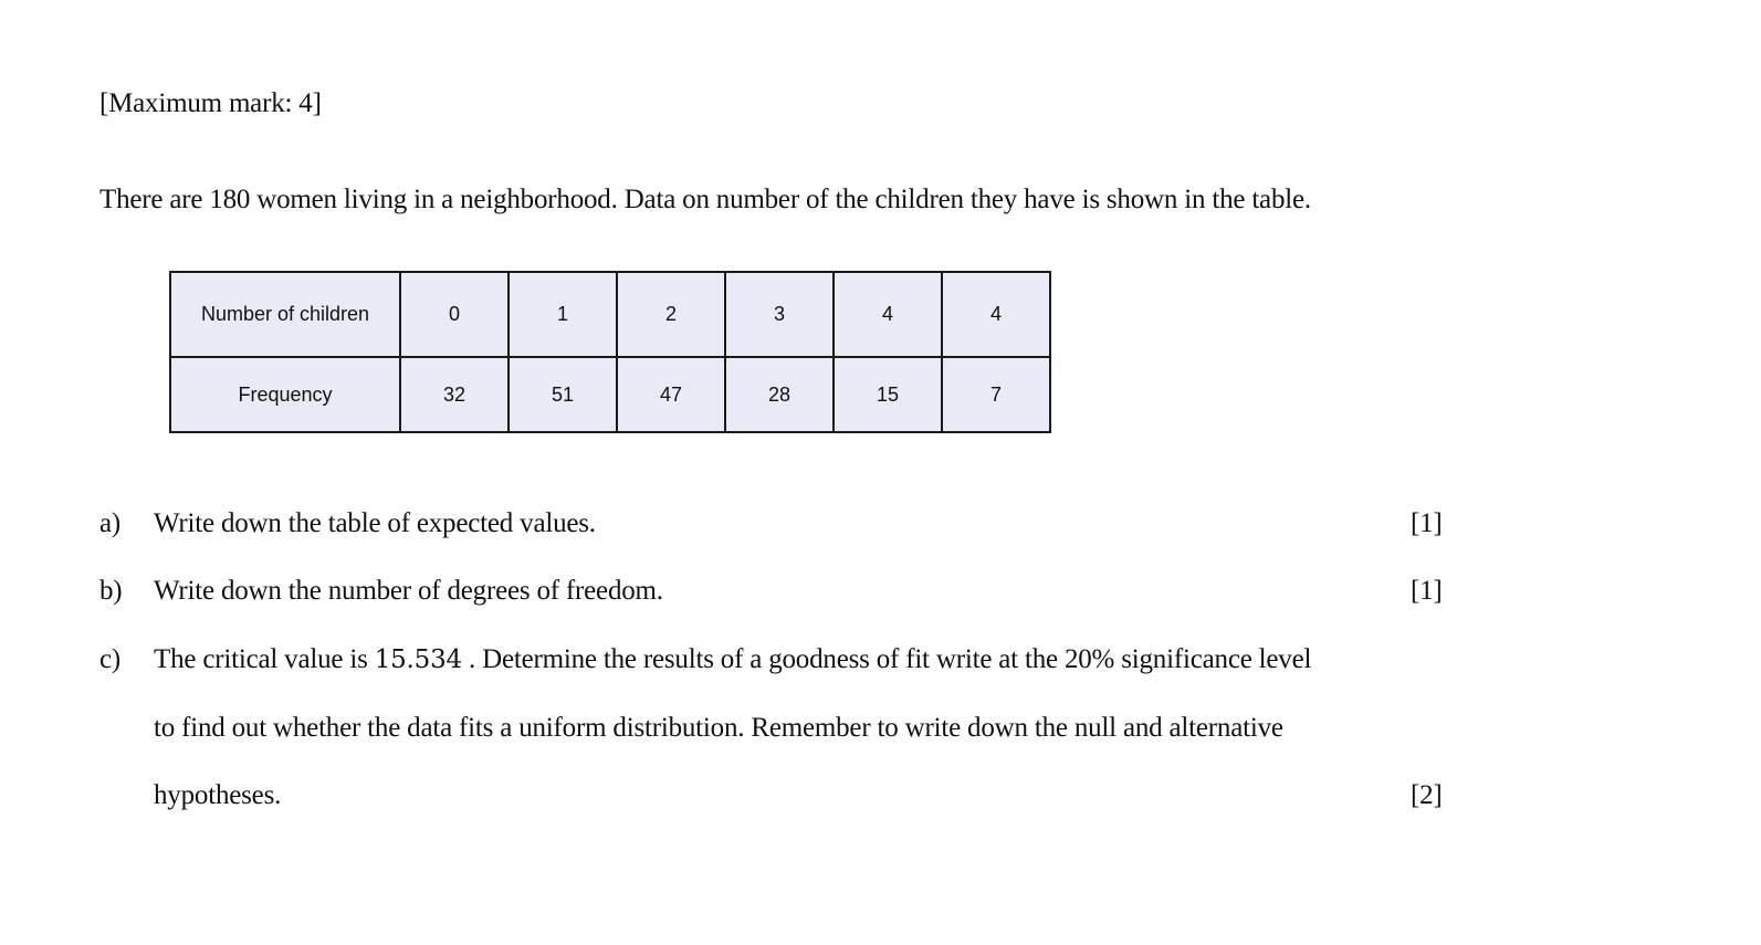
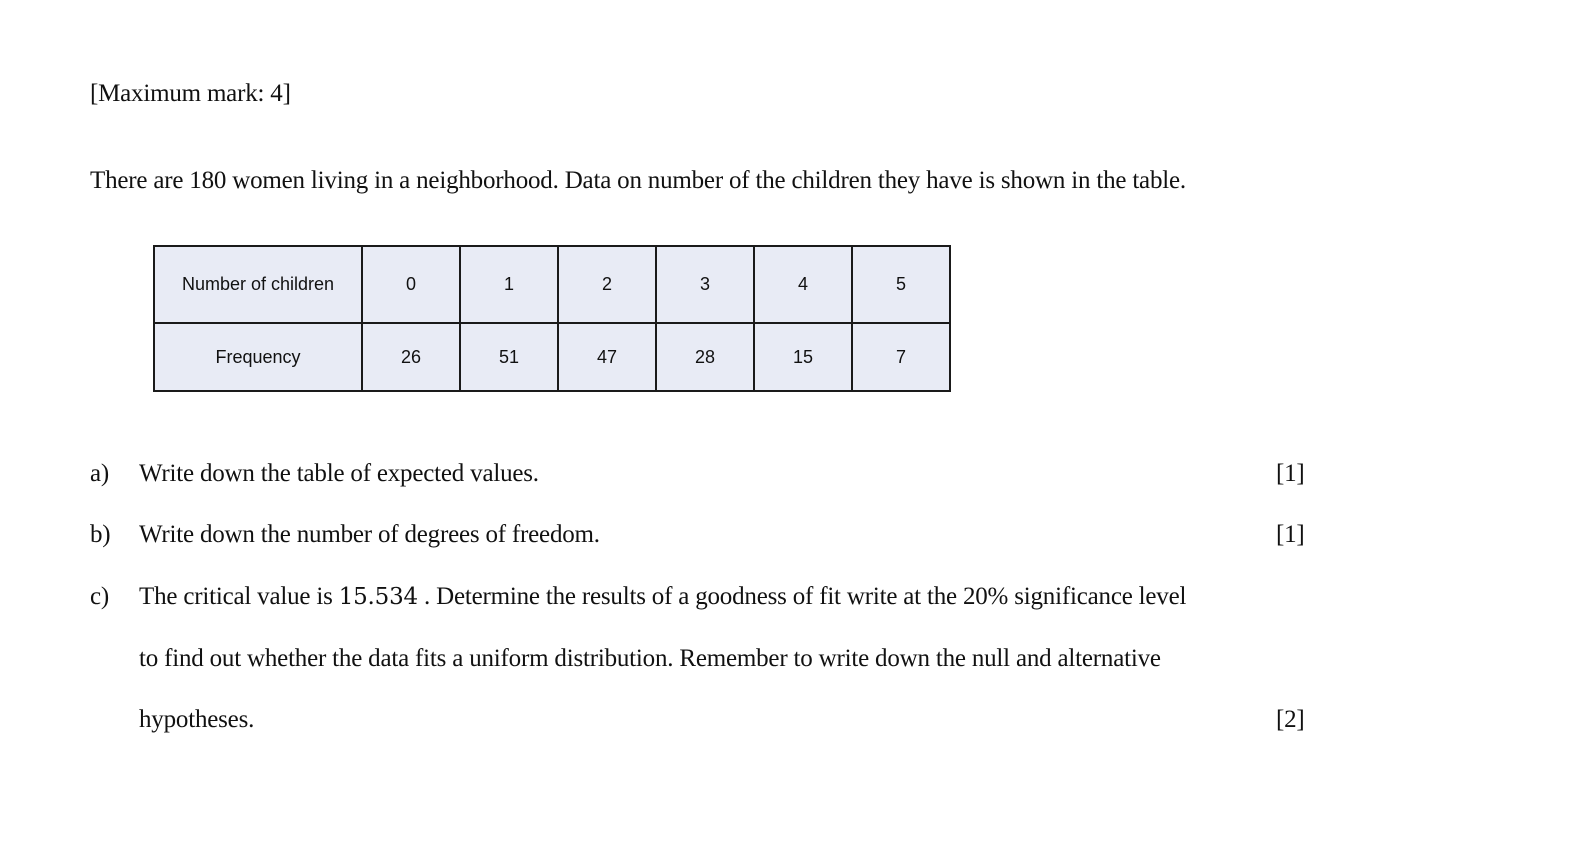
  [Maximum mark: 4]
  There are 180 women living in a neighborhood. Data on number of the children they have is shown in the table.
- Number of children	0	1	2	3	4	4
+ Number of children	0	1	2	3	4	5
- Frequency	32	51	47	28	15	7
+ Frequency	26	51	47	28	15	7
  a)
  Write down the table of expected values.
  [1]
  b)
  Write down the number of degrees of freedom.
  [1]
  c)
  The critical value is 15.534 . Determine the results of a goodness of fit write at the 20% significance level
  to find out whether the data fits a uniform distribution. Remember to write down the null and alternative
  hypotheses.
  [2]
